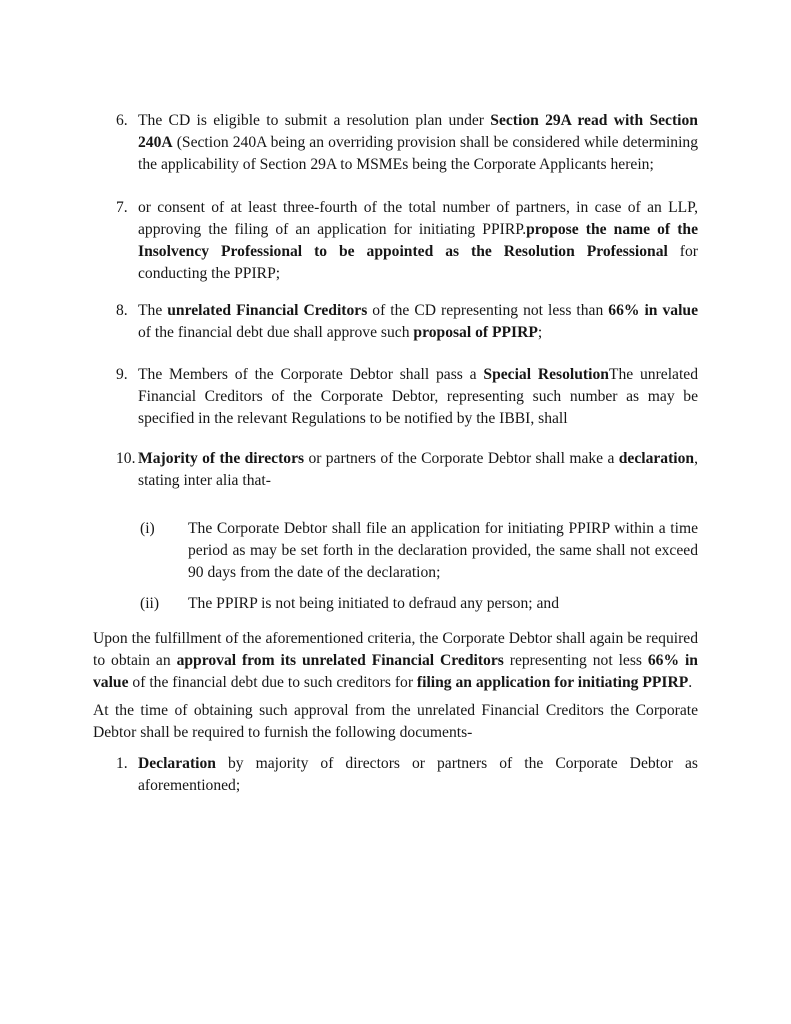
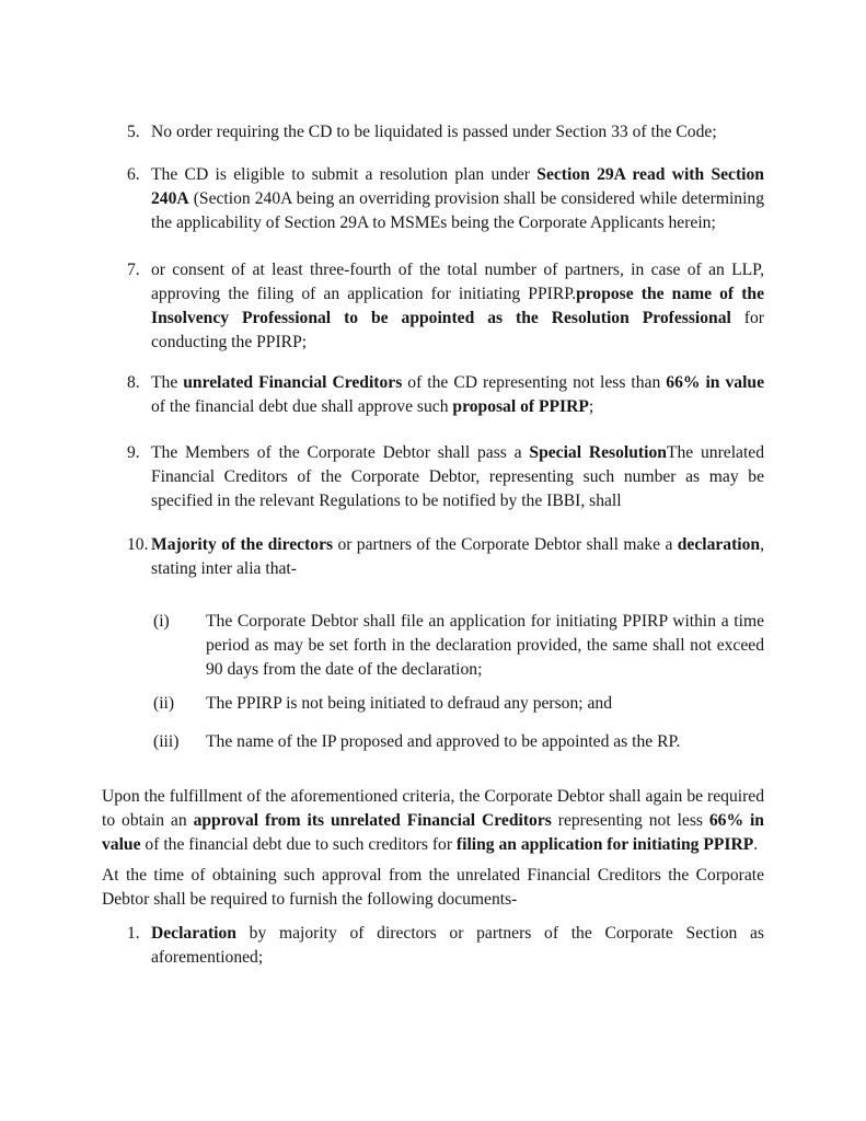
+ 5.
+ No order requiring the CD to be liquidated is passed under Section 33 of the Code;
  6.
  The CD is eligible to submit a resolution plan under Section 29A read with Section 240A (Section 240A being an overriding provision shall be considered while determining the applicability of Section 29A to MSMEs being the Corporate Applicants herein;
  7.
  or consent of at least three-fourth of the total number of partners, in case of an LLP, approving the filing of an application for initiating PPIRP.propose the name of the Insolvency Professional to be appointed as the Resolution Professional for conducting the PPIRP;
  8.
  The unrelated Financial Creditors of the CD representing not less than 66% in value of the financial debt due shall approve such proposal of PPIRP;
  9.
  The Members of the Corporate Debtor shall pass a Special ResolutionThe unrelated Financial Creditors of the Corporate Debtor, representing such number as may be specified in the relevant Regulations to be notified by the IBBI, shall
  10.
  Majority of the directors or partners of the Corporate Debtor shall make a declaration, stating inter alia that-
  (i)
  The Corporate Debtor shall file an application for initiating PPIRP within a time period as may be set forth in the declaration provided, the same shall not exceed 90 days from the date of the declaration;
  (ii)
  The PPIRP is not being initiated to defraud any person; and
+ (iii)
+ The name of the IP proposed and approved to be appointed as the RP.
  Upon the fulfillment of the aforementioned criteria, the Corporate Debtor shall again be required to obtain an approval from its unrelated Financial Creditors representing not less 66% in value of the financial debt due to such creditors for filing an application for initiating PPIRP.
  At the time of obtaining such approval from the unrelated Financial Creditors the Corporate Debtor shall be required to furnish the following documents-
  1.
- Declaration by majority of directors or partners of the Corporate Debtor as aforementioned;
+ Declaration by majority of directors or partners of the Corporate Section as aforementioned;
